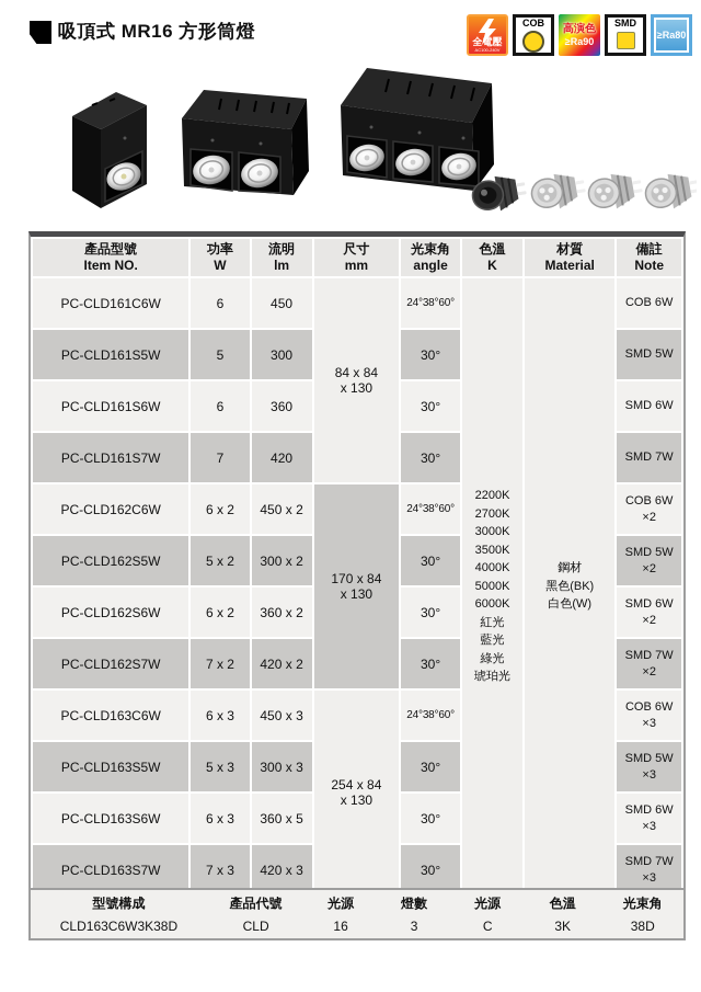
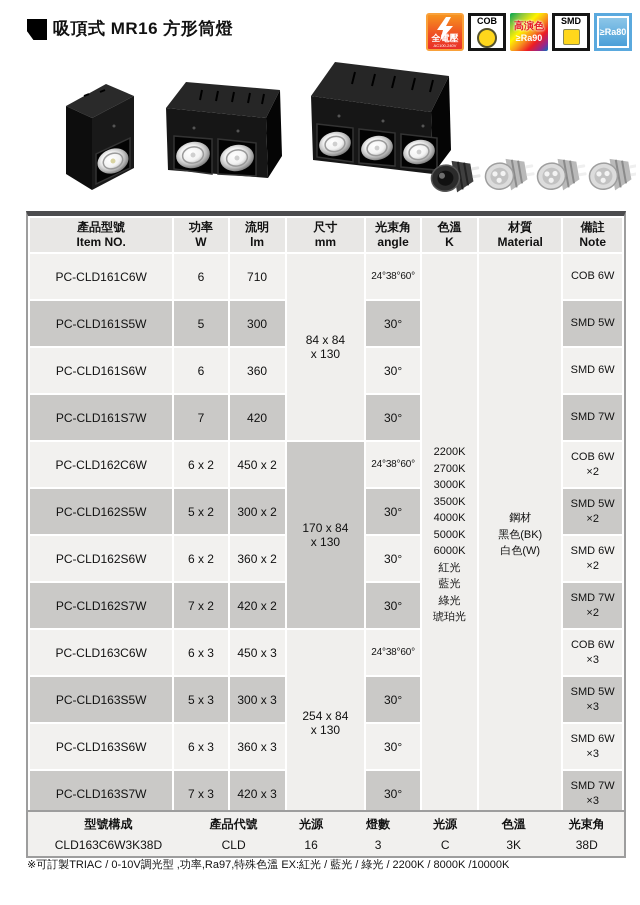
  吸頂式 MR16 方形筒燈
  全電壓
  COB
  高演色
  ≥Ra90
  SMD
  ≥Ra80
  產品型號 Item NO.	功率 W	流明 lm	尺寸 mm	光束角 angle	色溫 K	材質 Material	備註 Note
- PC-CLD161C6W	6	450	84 x 84 x 130	24°38°60°	2200K 2700K 3000K 3500K 4000K 5000K 6000K 紅光 藍光 綠光 琥珀光	鋼材 黑色(BK) 白色(W)	COB 6W
+ PC-CLD161C6W	6	710	84 x 84 x 130	24°38°60°	2200K 2700K 3000K 3500K 4000K 5000K 6000K 紅光 藍光 綠光 琥珀光	鋼材 黑色(BK) 白色(W)	COB 6W
  PC-CLD161S5W	5	300	30°	SMD 5W
  PC-CLD161S6W	6	360	30°	SMD 6W
  PC-CLD161S7W	7	420	30°	SMD 7W
  PC-CLD162C6W	6 x 2	450 x 2	170 x 84 x 130	24°38°60°	COB 6W ×2
  PC-CLD162S5W	5 x 2	300 x 2	30°	SMD 5W ×2
  PC-CLD162S6W	6 x 2	360 x 2	30°	SMD 6W ×2
  PC-CLD162S7W	7 x 2	420 x 2	30°	SMD 7W ×2
  PC-CLD163C6W	6 x 3	450 x 3	254 x 84 x 130	24°38°60°	COB 6W ×3
  PC-CLD163S5W	5 x 3	300 x 3	30°	SMD 5W ×3
- PC-CLD163S6W	6 x 3	360 x 5	30°	SMD 6W ×3
+ PC-CLD163S6W	6 x 3	360 x 3	30°	SMD 6W ×3
  PC-CLD163S7W	7 x 3	420 x 3	30°	SMD 7W ×3
  型號構成	產品代號	光源	燈數	光源	色溫	光束角
  CLD163C6W3K38D	CLD	16	3	C	3K	38D
+ ※可訂製TRIAC / 0-10V調光型 ,功率,Ra97,特殊色溫 EX:紅光 / 藍光 / 綠光 / 2200K / 8000K /10000K
